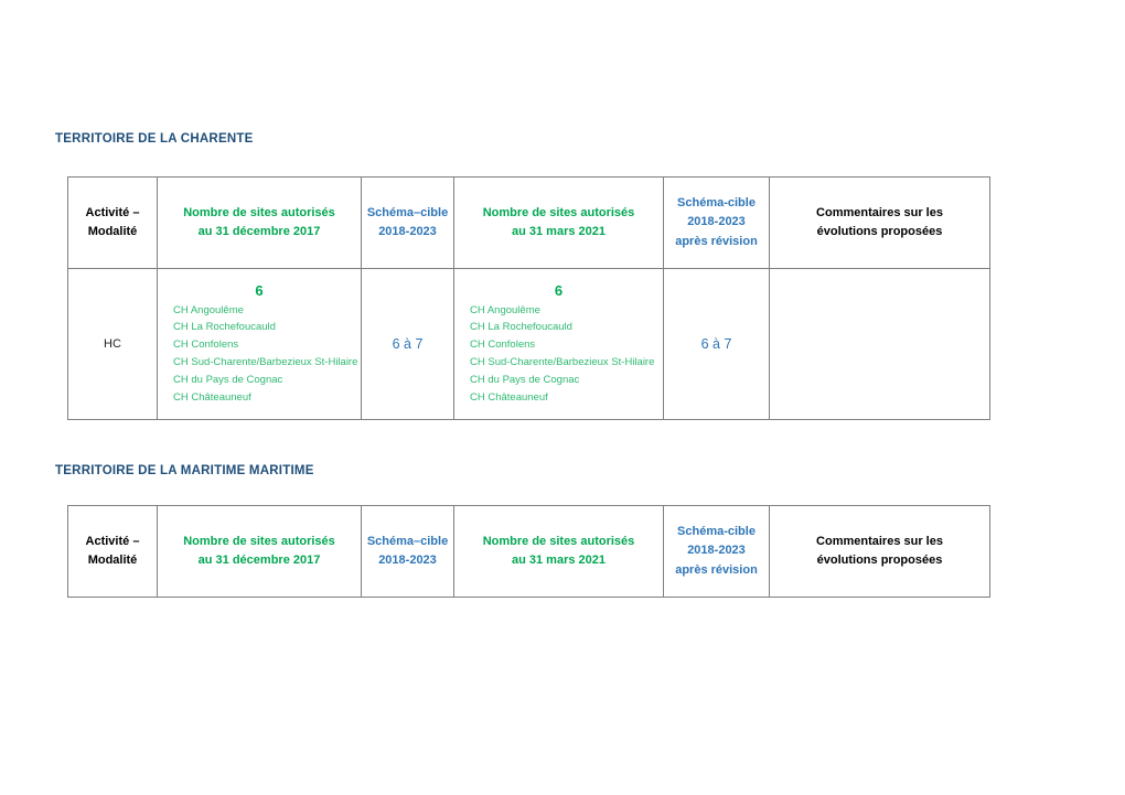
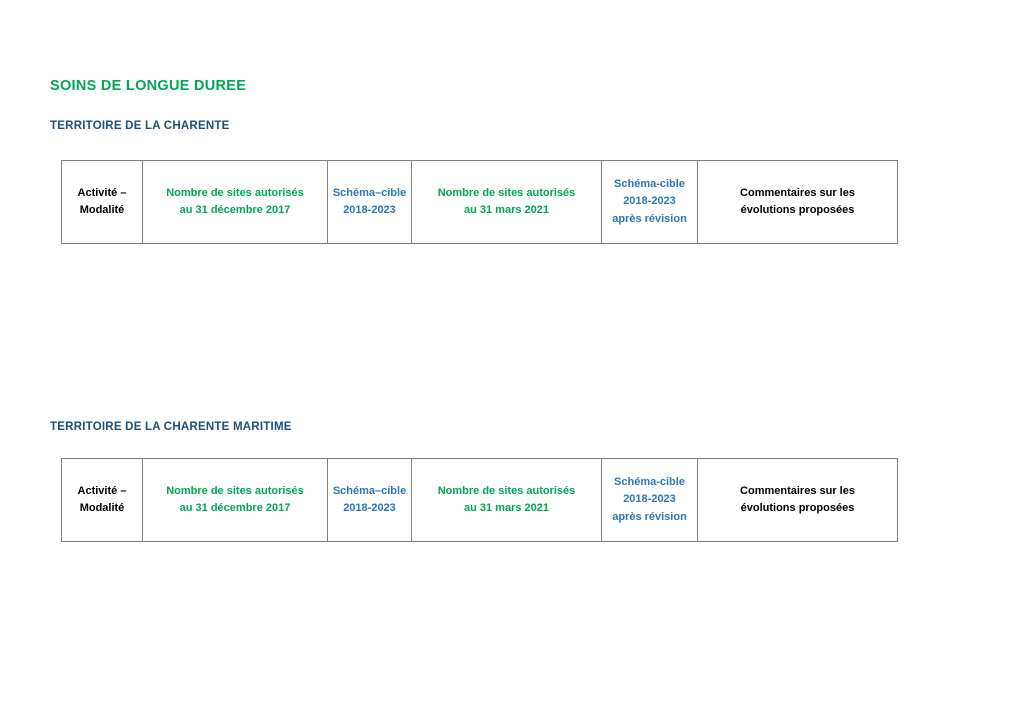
+ SOINS DE LONGUE DUREE
  TERRITOIRE DE LA CHARENTE
  Activité – Modalité	Nombre de sites autorisés au 31 décembre 2017	Schéma–cible 2018-2023	Nombre de sites autorisés au 31 mars 2021	Schéma-cible 2018-2023 après révision	Commentaires sur les évolutions proposées
- HC	6 CH AngoulêmeCH La RochefoucauldCH ConfolensCH Sud-Charente/Barbezieux St-HilaireCH du Pays de CognacCH Châteauneuf	6 à 7	6 CH AngoulêmeCH La RochefoucauldCH ConfolensCH Sud-Charente/Barbezieux St-HilaireCH du Pays de CognacCH Châteauneuf	6 à 7
- TERRITOIRE DE LA MARITIME MARITIME
+ TERRITOIRE DE LA CHARENTE MARITIME
  Activité – Modalité	Nombre de sites autorisés au 31 décembre 2017	Schéma–cible 2018-2023	Nombre de sites autorisés au 31 mars 2021	Schéma-cible 2018-2023 après révision	Commentaires sur les évolutions proposées
